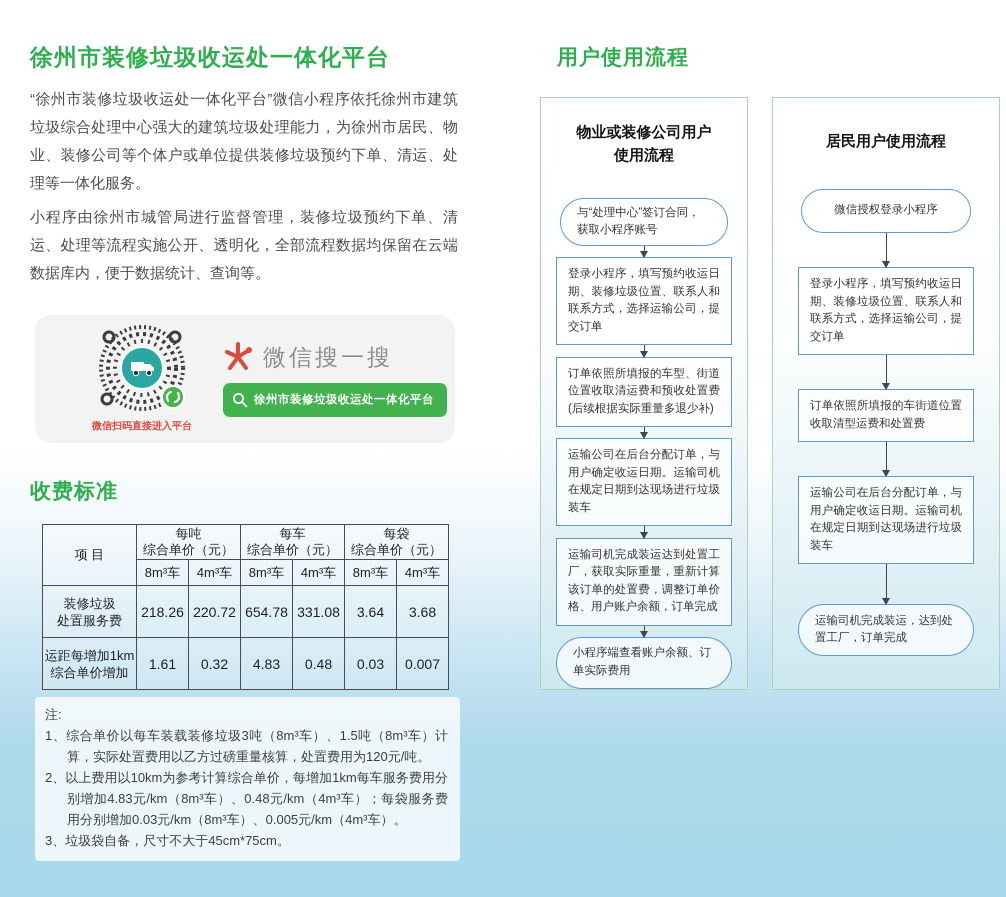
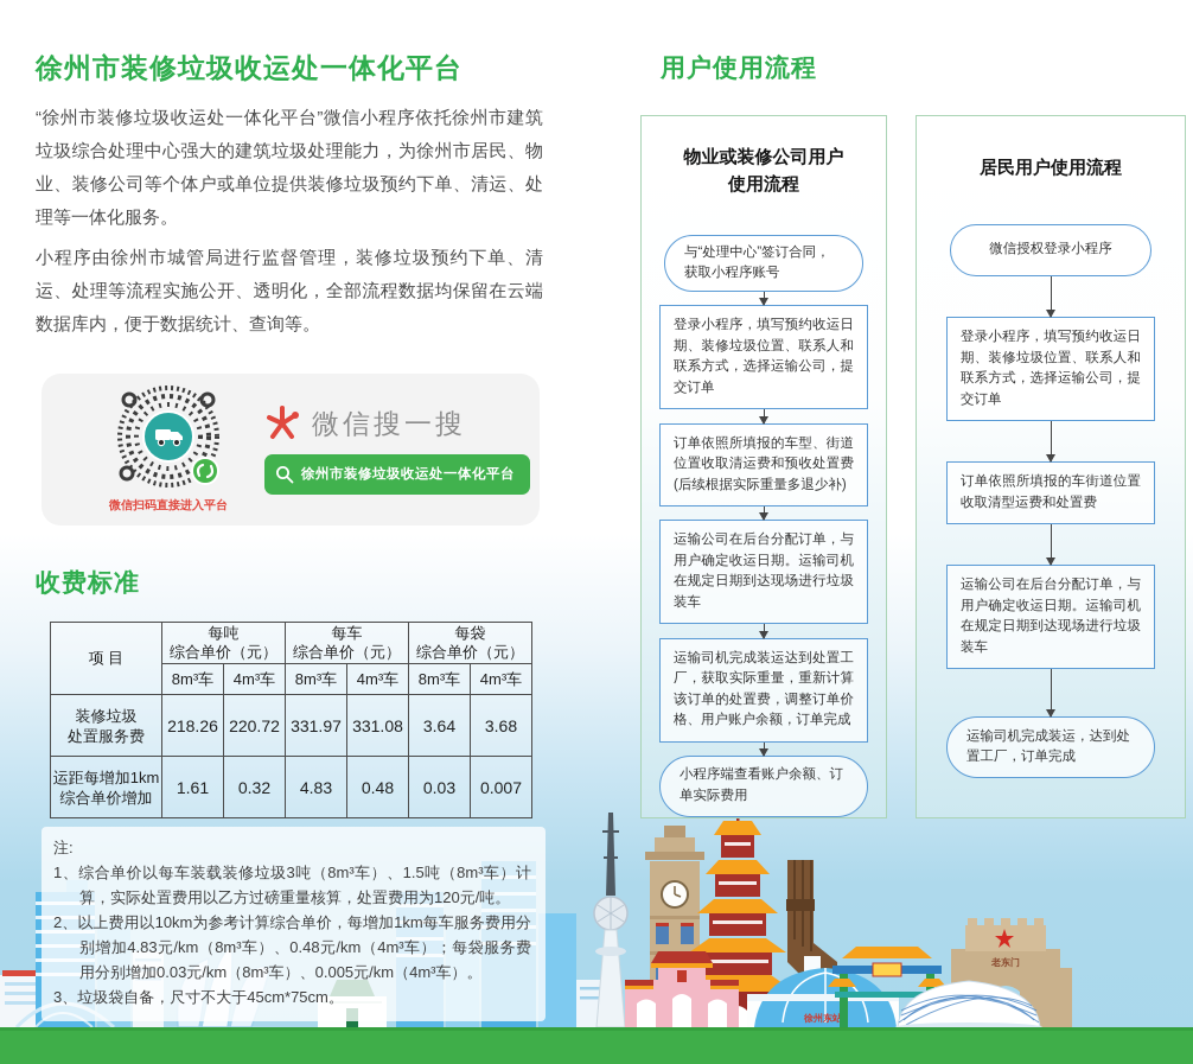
+ 徐州东站
+ 老东门
  徐州市装修垃圾收运处一体化平台
  “徐州市装修垃圾收运处一体化平台”微信小程序依托徐州市建筑垃圾综合处理中心强大的建筑垃圾处理能力，为徐州市居民、物业、装修公司等个体户或单位提供装修垃圾预约下单、清运、处理等一体化服务。
  小程序由徐州市城管局进行监督管理，装修垃圾预约下单、清运、处理等流程实施公开、透明化，全部流程数据均保留在云端数据库内，便于数据统计、查询等。
  微信扫码直接进入平台
  微信搜一搜
  徐州市装修垃圾收运处一体化平台
  收费标准
  项 目	每吨 综合单价（元）	每车 综合单价（元）	每袋 综合单价（元）
  8m³车	4m³车	8m³车	4m³车	8m³车	4m³车
- 装修垃圾 处置服务费	218.26	220.72	654.78	331.08	3.64	3.68
+ 装修垃圾 处置服务费	218.26	220.72	331.97	331.08	3.64	3.68
  运距每增加1km 综合单价增加	1.61	0.32	4.83	0.48	0.03	0.007
  注:
  1、综合单价以每车装载装修垃圾3吨（8m³车）、1.5吨（8m³车）计算，实际处置费用以乙方过磅重量核算，处置费用为120元/吨。
  2、以上费用以10km为参考计算综合单价，每增加1km每车服务费用分别增加4.83元/km（8m³车）、0.48元/km（4m³车）；每袋服务费用分别增加0.03元/km（8m³车）、0.005元/km（4m³车）。
  3、垃圾袋自备，尺寸不大于45cm*75cm。
  用户使用流程
  物业或装修公司用户
  使用流程
  与“处理中心”签订合同，获取小程序账号
  登录小程序，填写预约收运日期、装修垃圾位置、联系人和联系方式，选择运输公司，提交订单
  订单依照所填报的车型、街道位置收取清运费和预收处置费(后续根据实际重量多退少补)
  运输公司在后台分配订单，与用户确定收运日期。运输司机在规定日期到达现场进行垃圾装车
  运输司机完成装运达到处置工厂，获取实际重量，重新计算该订单的处置费，调整订单价格、用户账户余额，订单完成
  小程序端查看账户余额、订单实际费用
  居民用户使用流程
  微信授权登录小程序
  登录小程序，填写预约收运日期、装修垃圾位置、联系人和联系方式，选择运输公司，提交订单
  订单依照所填报的车街道位置收取清型运费和处置费
  运输公司在后台分配订单，与用户确定收运日期。运输司机在规定日期到达现场进行垃圾装车
  运输司机完成装运，达到处置工厂，订单完成
